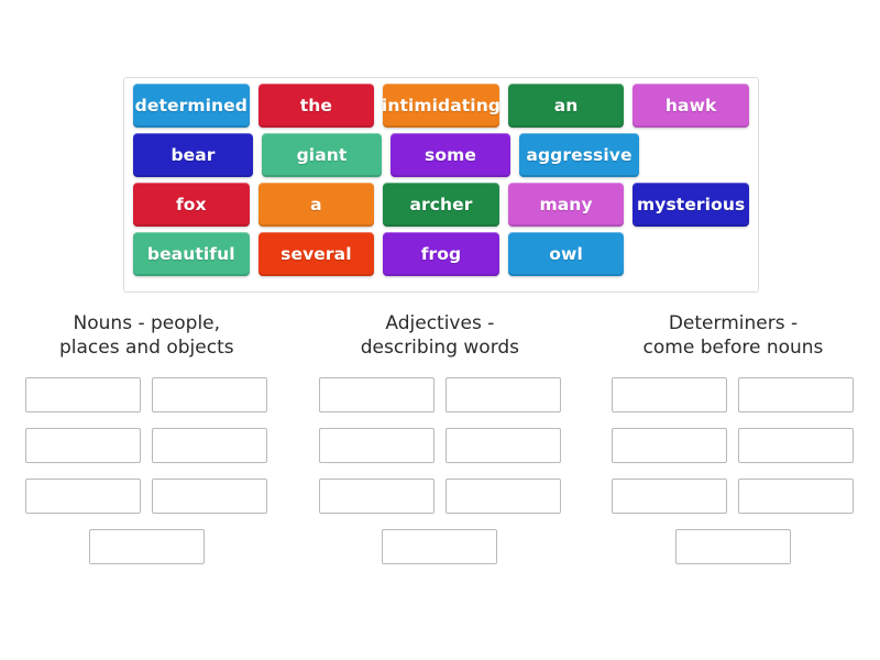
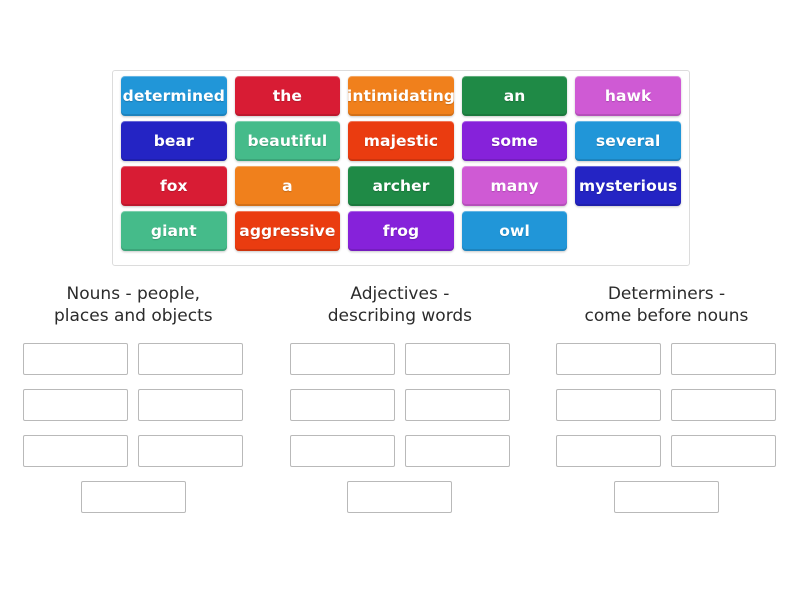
  determined
  the
  intimidating
  an
  hawk
  bear
- giant
+ beautiful
+ majestic
  some
- aggressive
+ several
  fox
  a
  archer
  many
  mysterious
- beautiful
+ giant
- several
+ aggressive
  frog
  owl
  Nouns - people,
  places and objects
  Adjectives -
  describing words
  Determiners -
  come before nouns
